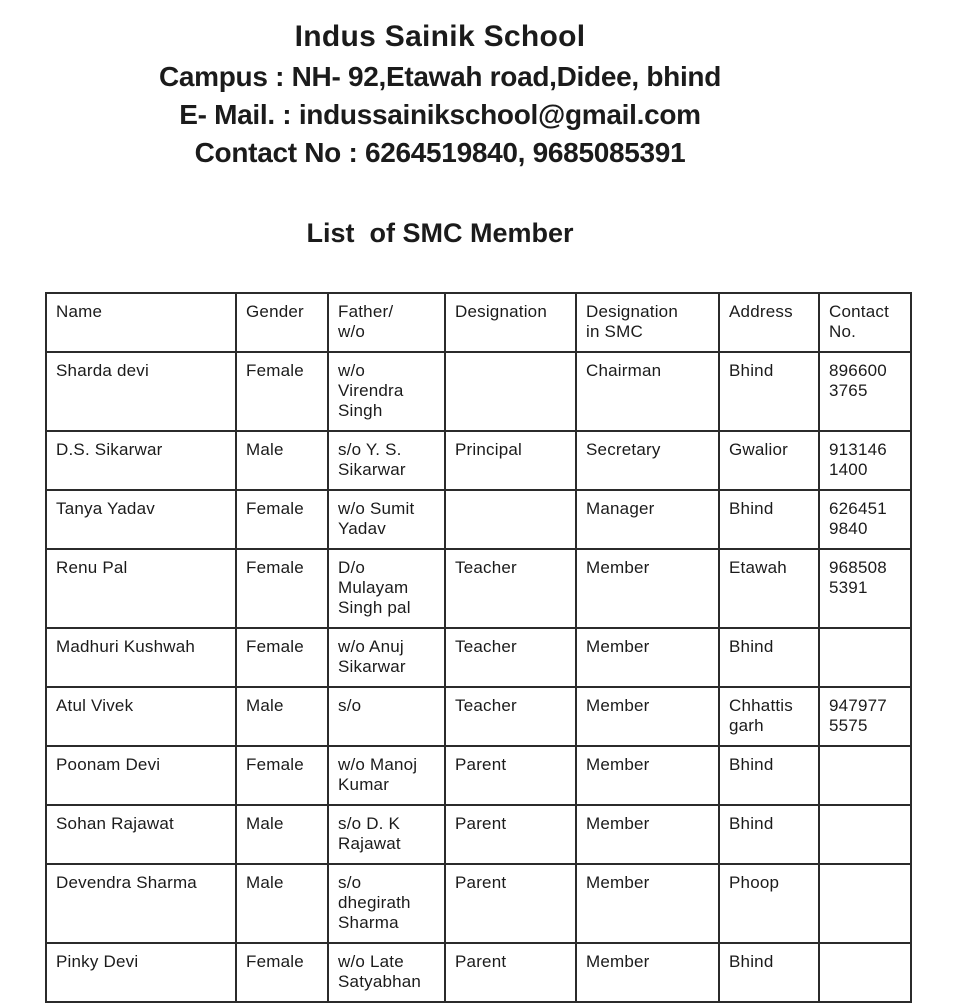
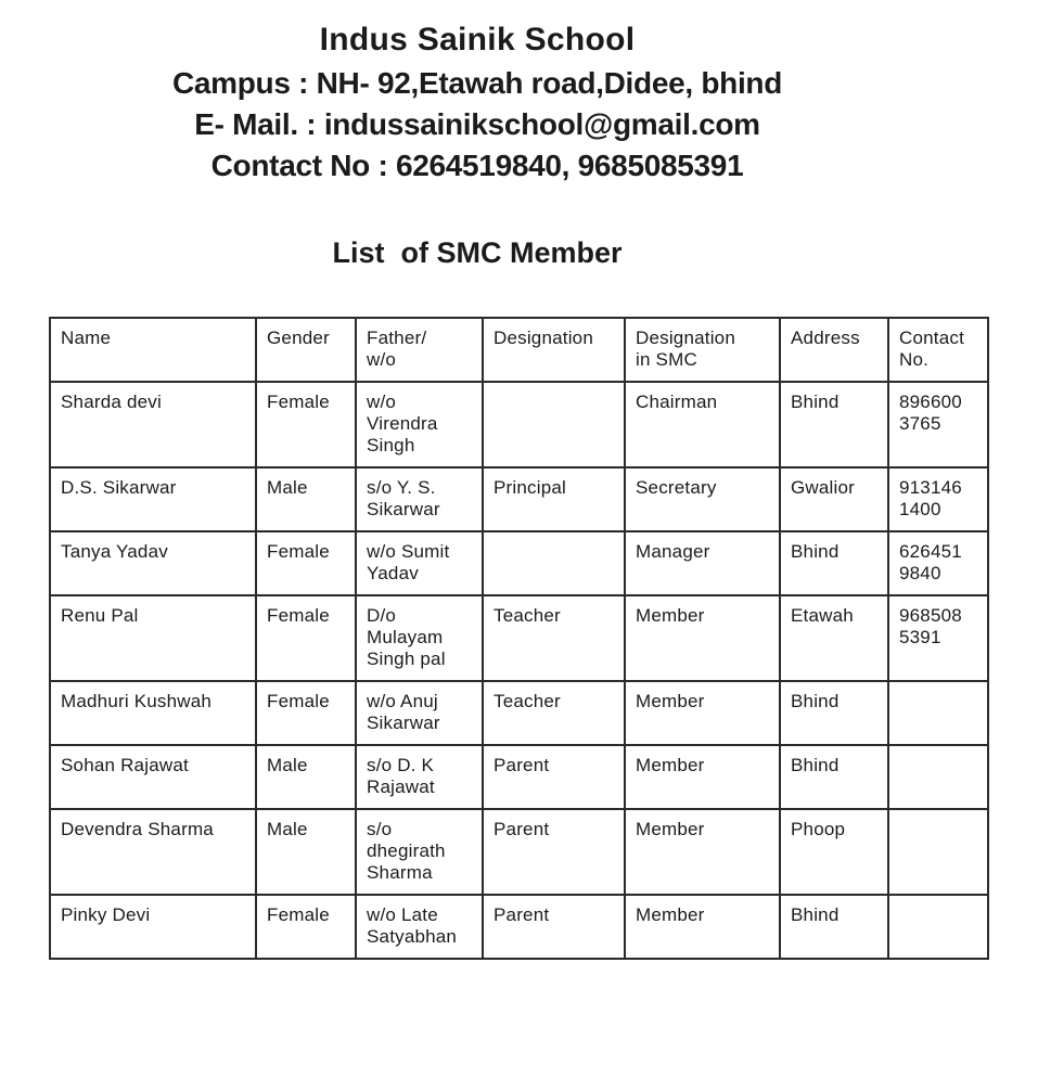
  Indus Sainik School
  Campus : NH- 92,Etawah road,Didee, bhind
  E- Mail. : indussainikschool@gmail.com
  Contact No : 6264519840, 9685085391
  List of SMC Member
  Name	Gender	Father/ w/o	Designation	Designation in SMC	Address	Contact No.
  Sharda devi	Female	w/o Virendra Singh		Chairman	Bhind	896600 3765
  D.S. Sikarwar	Male	s/o Y. S. Sikarwar	Principal	Secretary	Gwalior	913146 1400
  Tanya Yadav	Female	w/o Sumit Yadav		Manager	Bhind	626451 9840
  Renu Pal	Female	D/o Mulayam Singh pal	Teacher	Member	Etawah	968508 5391
  Madhuri Kushwah	Female	w/o Anuj Sikarwar	Teacher	Member	Bhind
- Atul Vivek	Male	s/o	Teacher	Member	Chhattis garh	947977 5575
- Poonam Devi	Female	w/o Manoj Kumar	Parent	Member	Bhind
  Sohan Rajawat	Male	s/o D. K Rajawat	Parent	Member	Bhind
  Devendra Sharma	Male	s/o dhegirath Sharma	Parent	Member	Phoop
  Pinky Devi	Female	w/o Late Satyabhan	Parent	Member	Bhind
